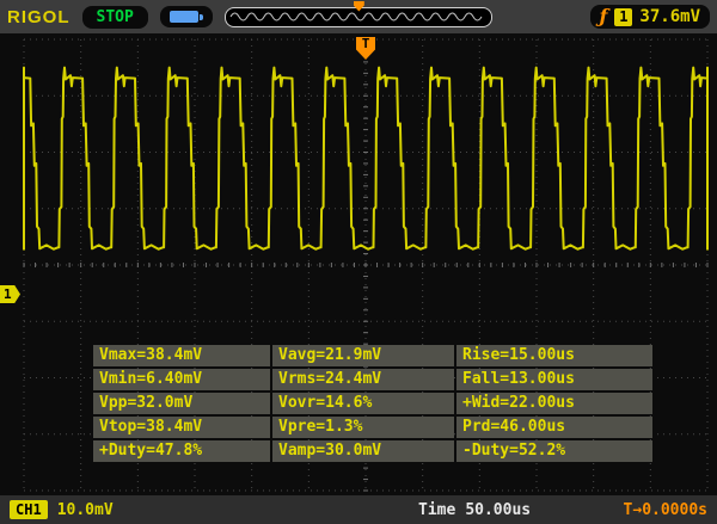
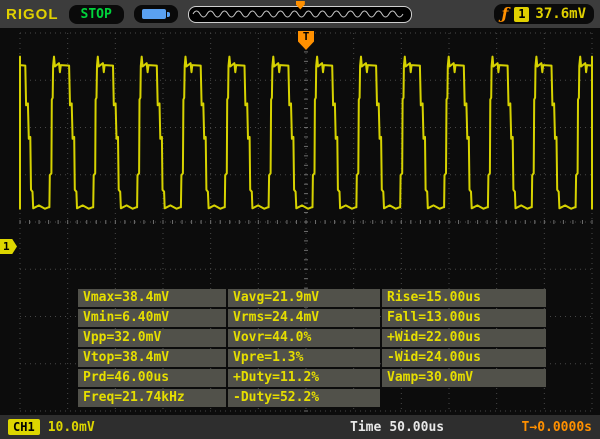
  RIGOL
  STOP
  ƒ
  1
  37.6mV
  T
  1
  Vmax=38.4mV
  Vavg=21.9mV
  Rise=15.00us
  Vmin=6.40mV
  Vrms=24.4mV
  Fall=13.00us
  Vpp=32.0mV
- Vovr=14.6%
+ Vovr=44.0%
  +Wid=22.00us
  Vtop=38.4mV
  Vpre=1.3%
+ -Wid=24.00us
  Prd=46.00us
- +Duty=47.8%
+ +Duty=11.2%
  Vamp=30.0mV
+ Freq=21.74kHz
  -Duty=52.2%
  CH1
  10.0mV
  Time
  50.00us
  T→0.0000s
